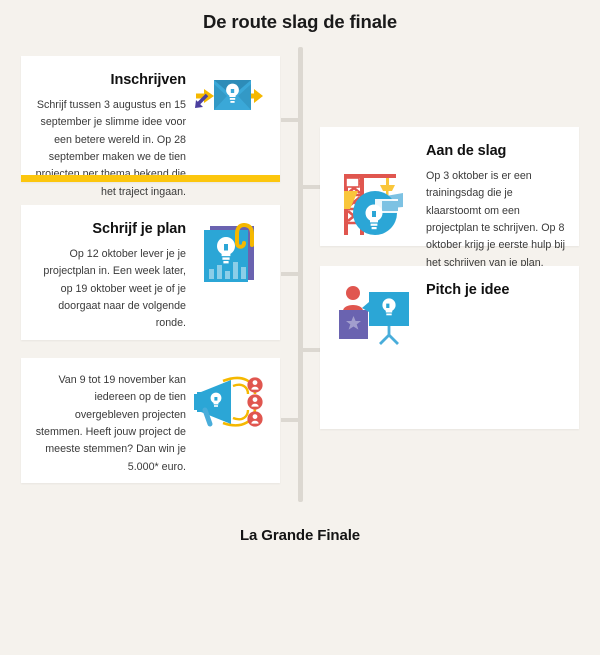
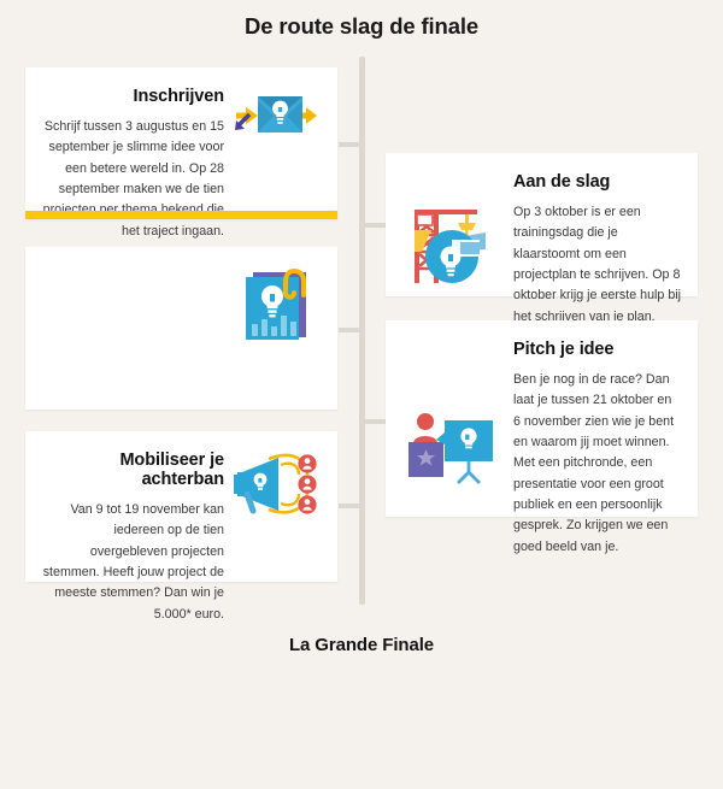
  De route slag de finale
  Inschrijven
  Schrijf tussen 3 augustus en 15 september je slimme idee voor een betere wereld in. Op 28 september maken we de tien het traject ingaan.
  Aan de slag
  Op 3 oktober is er een trainingsdag die je klaarstoomt om een projectplan te schrijven. Op 8 oktober krijg je eerste hulp bij het schrijven van je plan.
- Schrijf je plan
- Op 12 oktober lever je je projectplan in. Een week later, op 19 oktober weet je of je doorgaat naar de volgende ronde.
  Pitch je idee
+ Ben je nog in de race? Dan laat je tussen 21 oktober en 6 november zien wie je bent en waarom jij moet winnen. Met een pitchronde, een presentatie voor een groot publiek en een persoonlijk gesprek. Zo krijgen we een goed beeld van je.
+ Mobiliseer je achterban
  Van 9 tot 19 november kan iedereen op de tien overgebleven projecten stemmen. Heeft jouw project de meeste stemmen? Dan win je 5.000* euro.
  La Grande Finale
